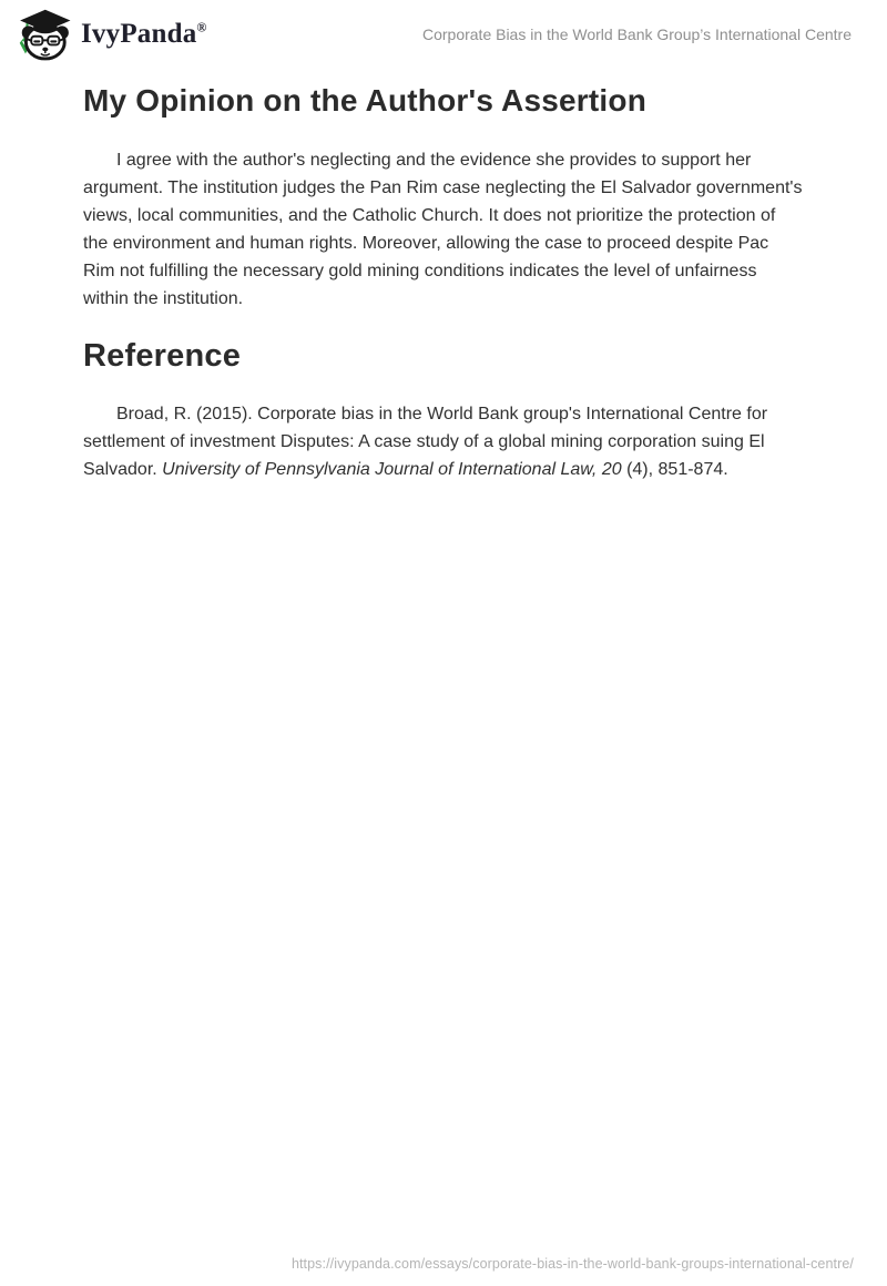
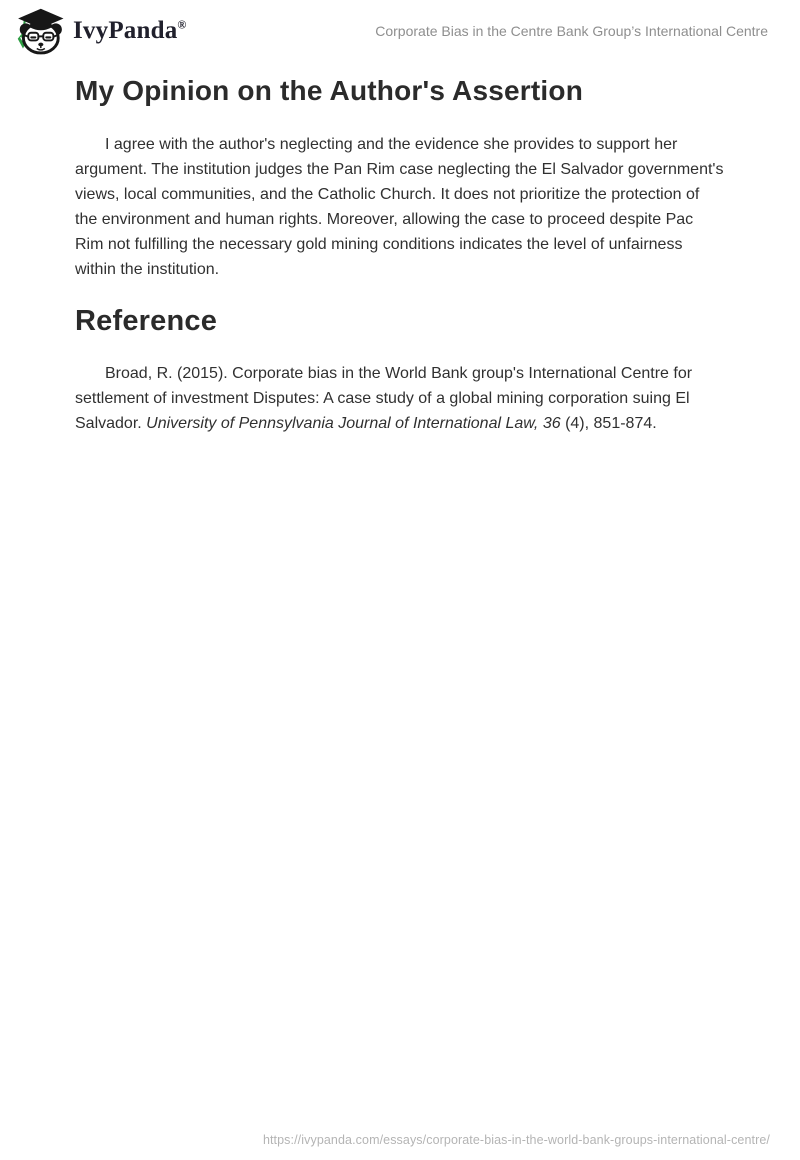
  IvyPanda®
- Corporate Bias in the World Bank Group’s International Centre
+ Corporate Bias in the Centre Bank Group’s International Centre
  My Opinion on the Author's Assertion
  I agree with the author's neglecting and the evidence she provides to support her argument. The institution judges the Pan Rim case neglecting the El Salvador government's views, local communities, and the Catholic Church. It does not prioritize the protection of the environment and human rights. Moreover, allowing the case to proceed despite Pac Rim not fulfilling the necessary gold mining conditions indicates the level of unfairness within the institution.
  Reference
- Broad, R. (2015). Corporate bias in the World Bank group's International Centre for settlement of investment Disputes: A case study of a global mining corporation suing El Salvador. University of Pennsylvania Journal of International Law, 20 (4), 851-874.
+ Broad, R. (2015). Corporate bias in the World Bank group's International Centre for settlement of investment Disputes: A case study of a global mining corporation suing El Salvador. University of Pennsylvania Journal of International Law, 36 (4), 851-874.
  https://ivypanda.com/essays/corporate-bias-in-the-world-bank-groups-international-centre/
